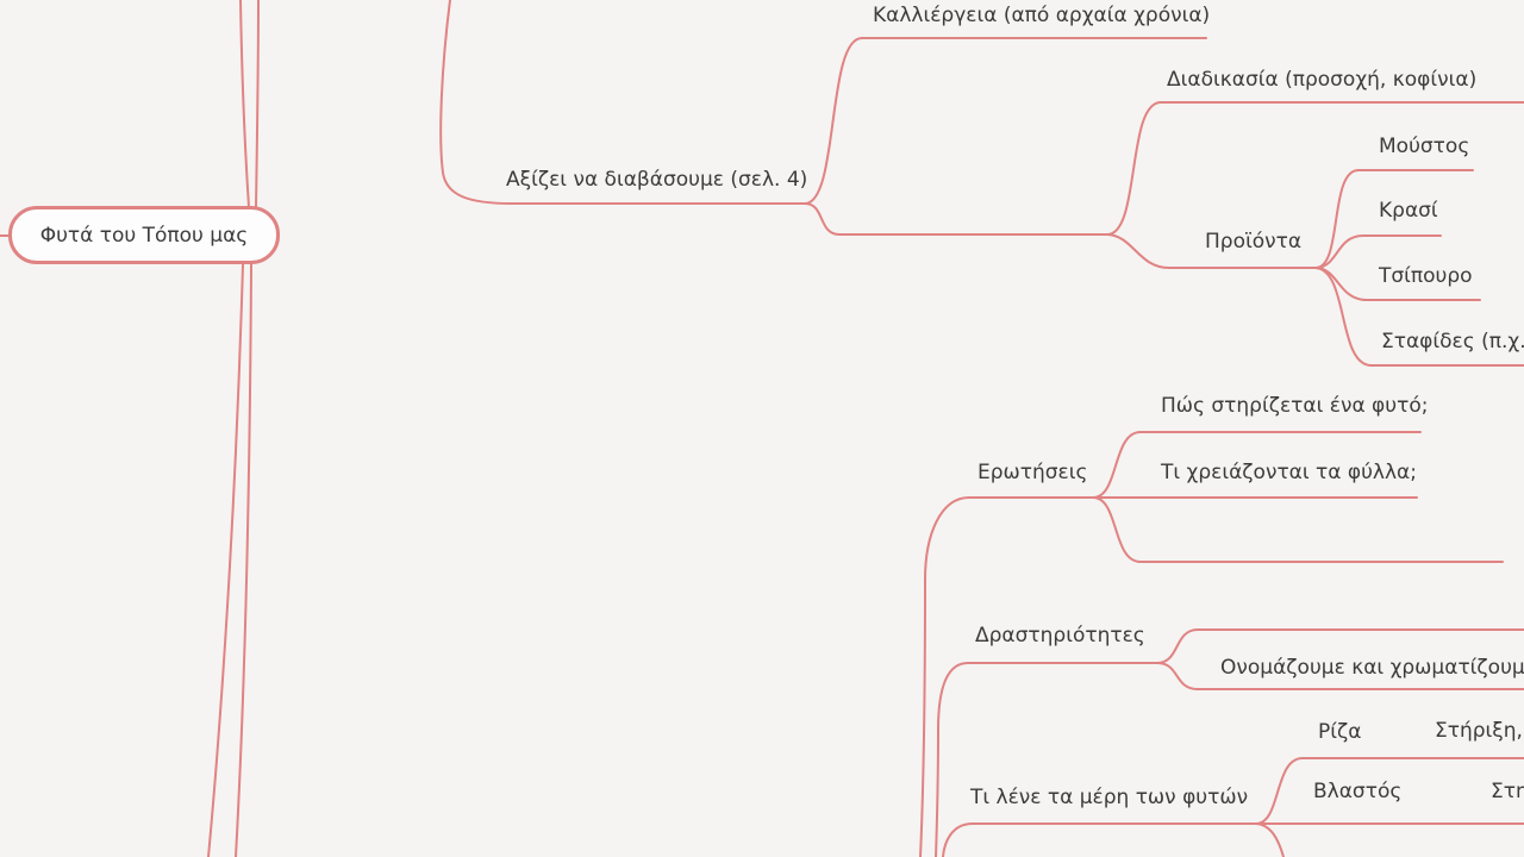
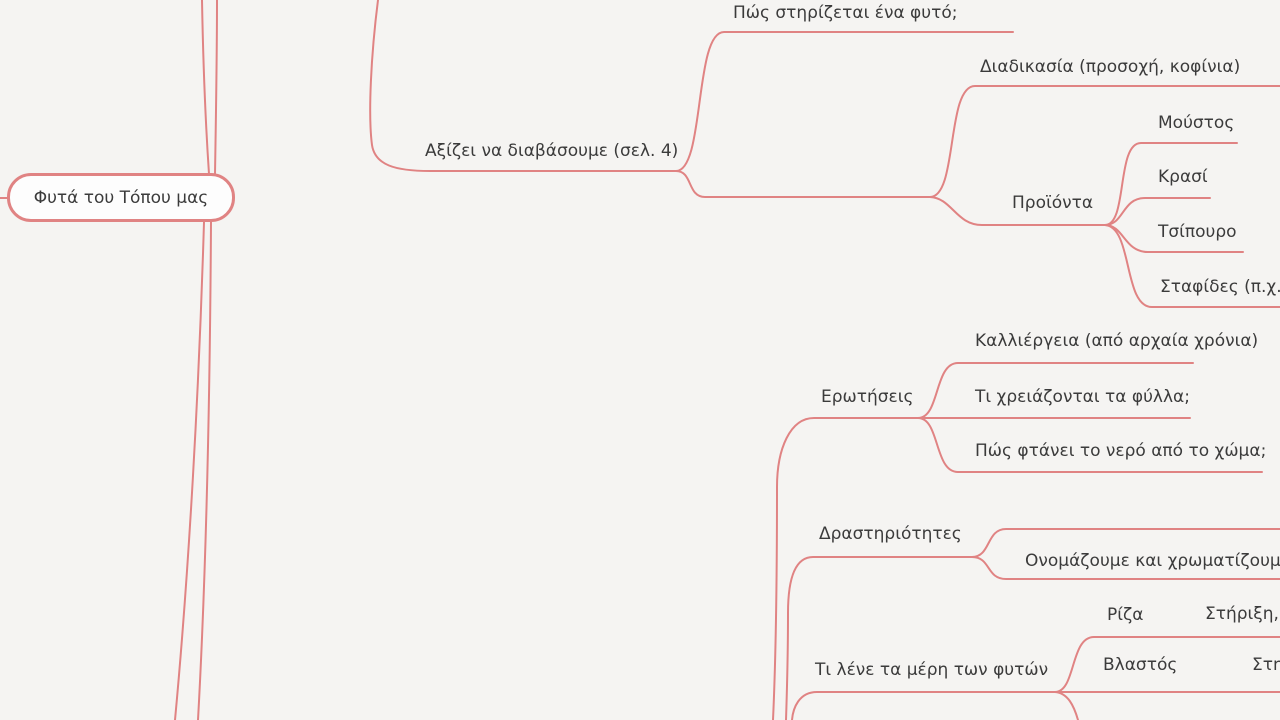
  Φυτά του Τόπου μας
  Αξίζει να διαβάσουμε (σελ. 4)
- Καλλιέργεια (από αρχαία χρόνια)
+ Πώς στηρίζεται ένα φυτό;
  Διαδικασία (προσοχή, κοφίνια)
  Προϊόντα
  Μούστος
  Κρασί
  Τσίπουρο
  Σταφίδες (π.χ.
  Ερωτήσεις
- Πώς στηρίζεται ένα φυτό;
+ Καλλιέργεια (από αρχαία χρόνια)
  Τι χρειάζονται τα φύλλα;
+ Πώς φτάνει το νερό από το χώμα;
  Δραστηριότητες
  Ονομάζουμε και χρωματίζουμ
  Τι λένε τα μέρη των φυτών
  Ρίζα
  Στήριξη,
  Βλαστός
  Στη
